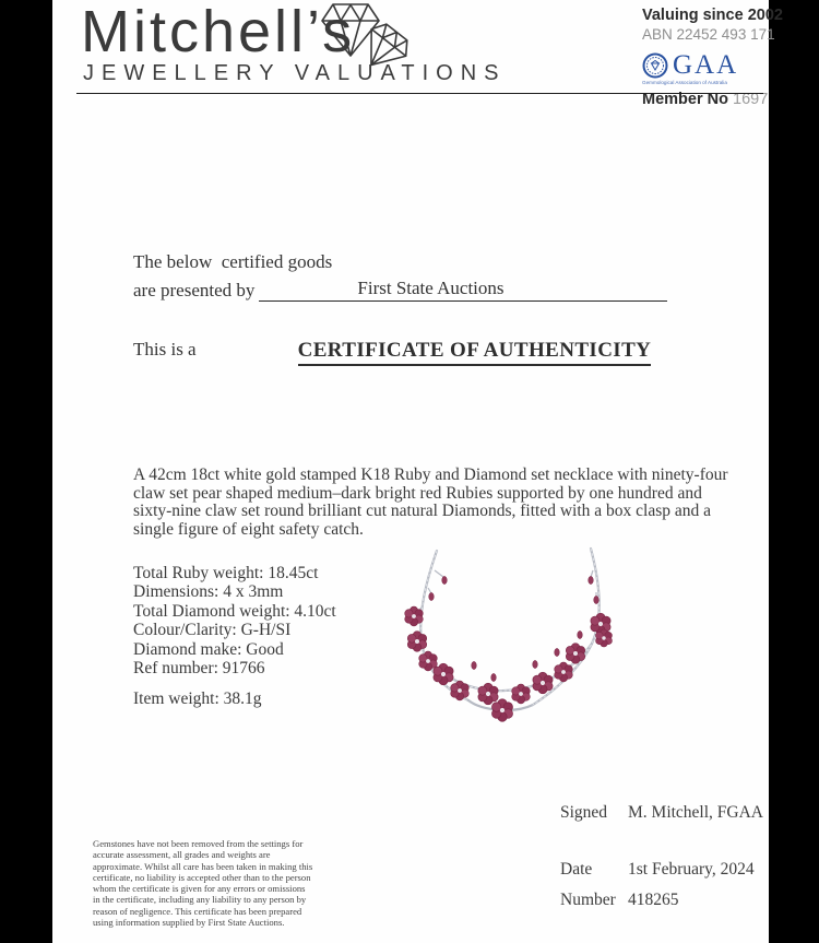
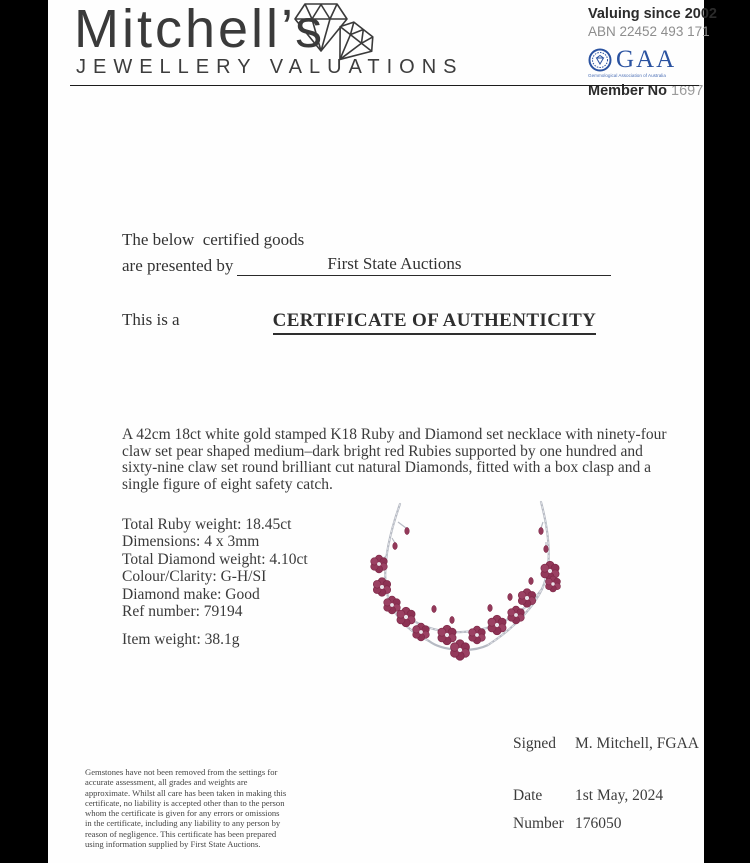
  Mitchell’s
  JEWELLERY VALUATIONS
  Valuing since 2002
  ABN 22452 493 171
  GAA
  Member No 1697
  The below certified goods
  are presented by
  First State Auctions
  This is a
  CERTIFICATE OF AUTHENTICITY
  A 42cm 18ct white gold stamped K18 Ruby and Diamond set necklace with ninety-four claw set pear shaped medium–dark bright red Rubies supported by one hundred and sixty-nine claw set round brilliant cut natural Diamonds, fitted with a box clasp and a single figure of eight safety catch.
  Total Ruby weight: 18.45ct
  Dimensions: 4 x 3mm
  Total Diamond weight: 4.10ct
  Colour/Clarity: G-H/SI
  Diamond make: Good
- Ref number: 91766
+ Ref number: 79194
  Item weight: 38.1g
  Signed
  M. Mitchell, FGAA
  Date
- 1st February, 2024
+ 1st May, 2024
  Number
- 418265
+ 176050
  Gemstones have not been removed from the settings for accurate assessment, all grades and weights are approximate. Whilst all care has been taken in making this certificate, no liability is accepted other than to the person whom the certificate is given for any errors or omissions in the certificate, including any liability to any person by reason of negligence. This certificate has been prepared using information supplied by First State Auctions.
